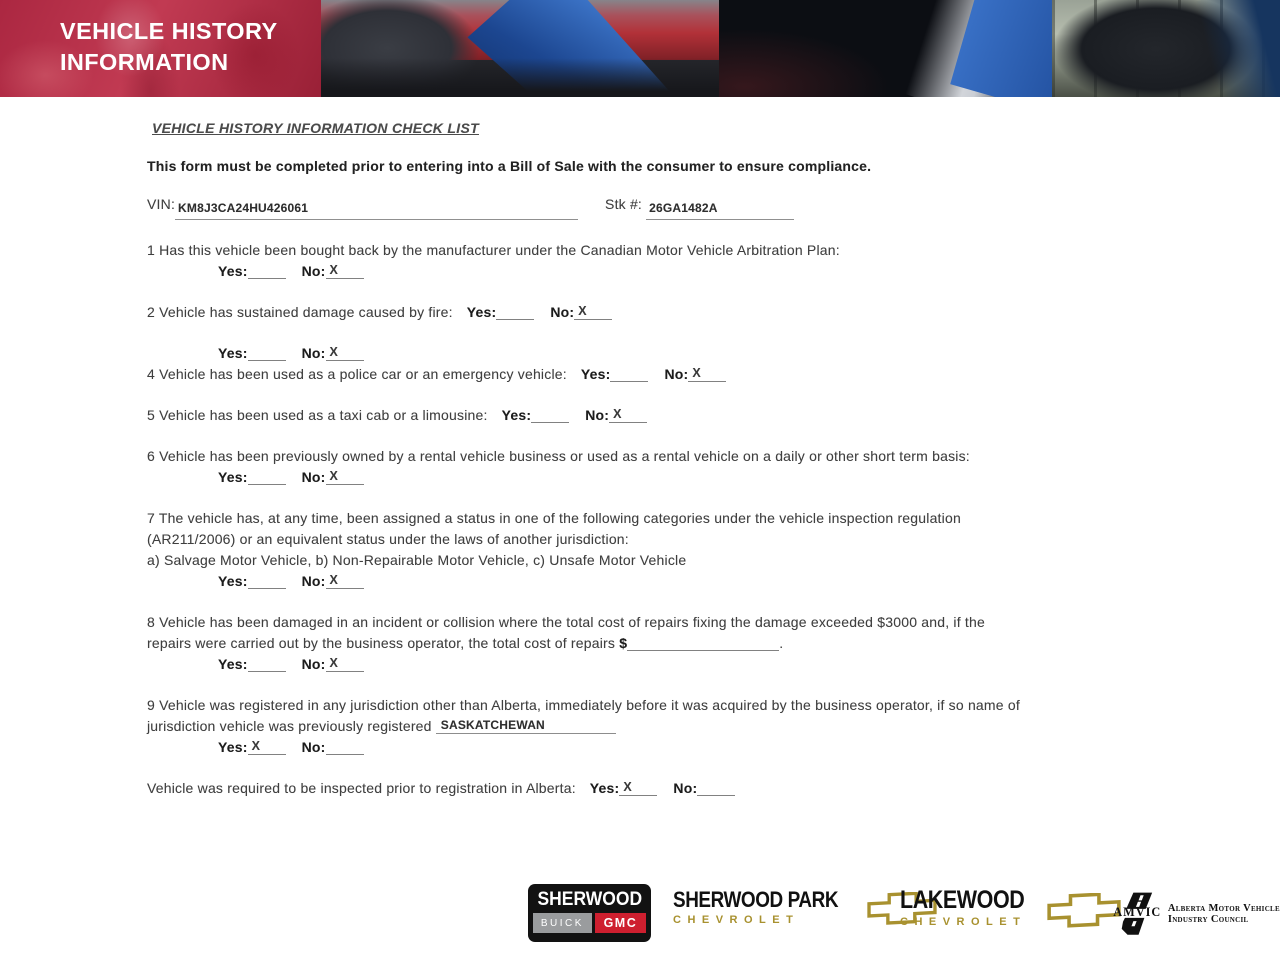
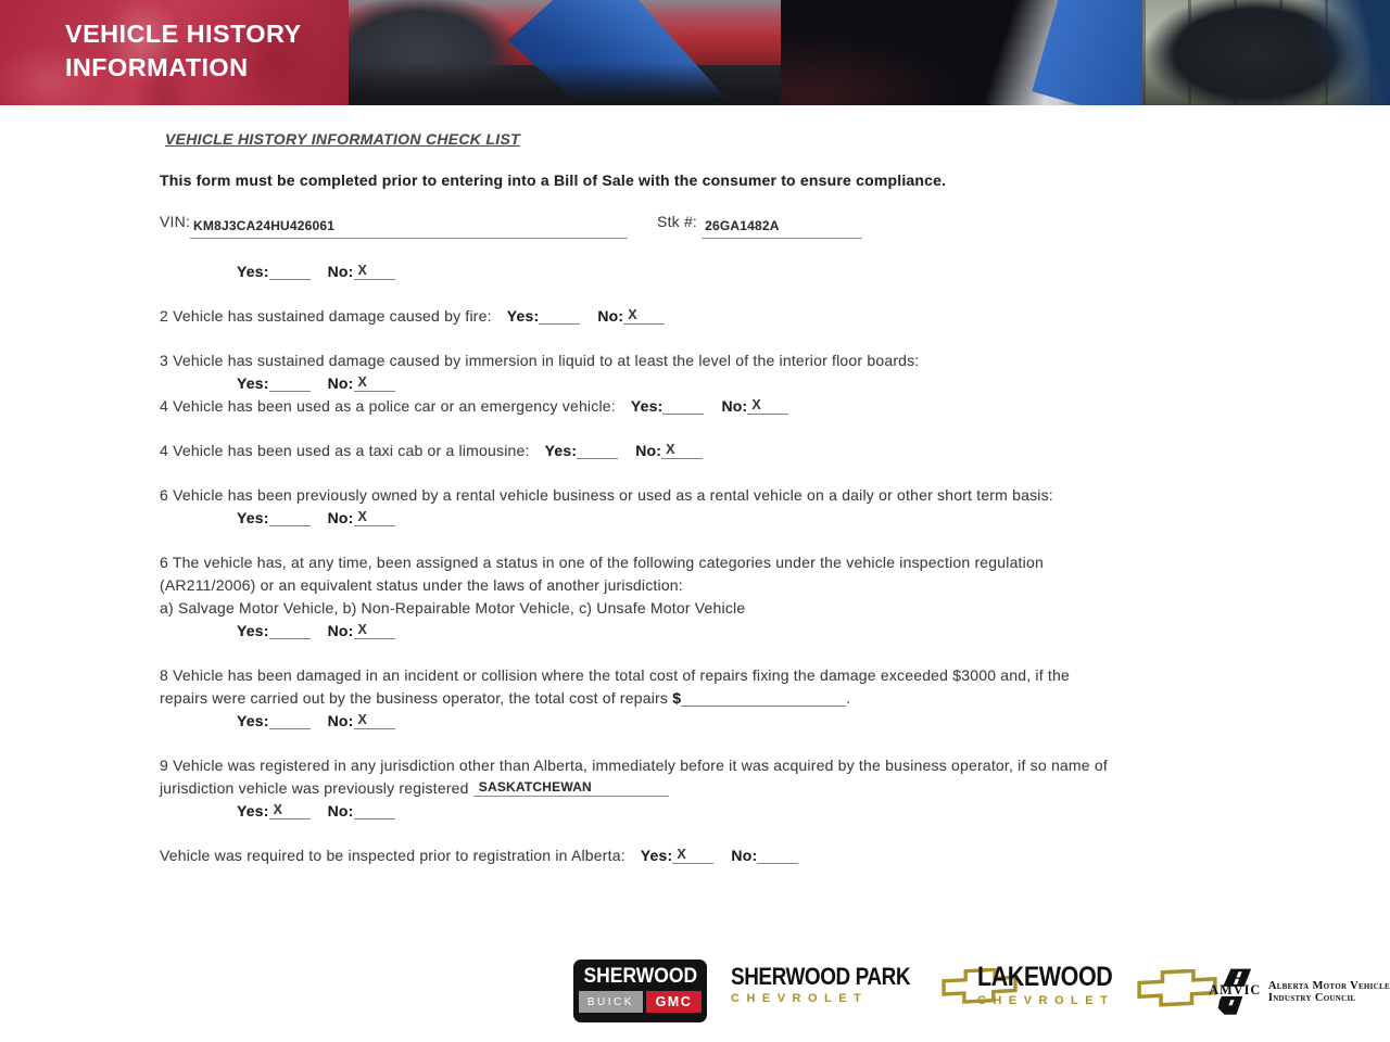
  VEHICLE HISTORY
  INFORMATION
  VEHICLE HISTORY INFORMATION CHECK LIST
  This form must be completed prior to entering into a Bill of Sale with the consumer to ensure compliance.
  VIN: KM8J3CA24HU426061 Stk #: 26GA1482A
- 1 Has this vehicle been bought back by the manufacturer under the Canadian Motor Vehicle Arbitration Plan:
  Yes: No:
  X
  2 Vehicle has sustained damage caused by fire: Yes: No:
  X
+ 3 Vehicle has sustained damage caused by immersion in liquid to at least the level of the interior floor boards:
  Yes: No:
  X
  4 Vehicle has been used as a police car or an emergency vehicle: Yes: No:
  X
- 5 Vehicle has been used as a taxi cab or a limousine: Yes: No:
+ 4 Vehicle has been used as a taxi cab or a limousine: Yes: No:
  X
  6 Vehicle has been previously owned by a rental vehicle business or used as a rental vehicle on a daily or other short term basis:
  Yes: No:
  X
- 7 The vehicle has, at any time, been assigned a status in one of the following categories under the vehicle inspection regulation
+ 6 The vehicle has, at any time, been assigned a status in one of the following categories under the vehicle inspection regulation
  (AR211/2006) or an equivalent status under the laws of another jurisdiction:
  a) Salvage Motor Vehicle, b) Non-Repairable Motor Vehicle, c) Unsafe Motor Vehicle
  Yes: No:
  X
  8 Vehicle has been damaged in an incident or collision where the total cost of repairs fixing the damage exceeded $3000 and, if the
  repairs were carried out by the business operator, the total cost of repairs $ .
  Yes: No:
  X
  9 Vehicle was registered in any jurisdiction other than Alberta, immediately before it was acquired by the business operator, if so name of
  jurisdiction vehicle was previously registered
  SASKATCHEWAN
  Yes:
  X
  No:
  Vehicle was required to be inspected prior to registration in Alberta: Yes:
  X
  No:
  SHERWOOD
  BUICK
  GMC
  SHERWOOD PARK
  CHEVROLET
  LAKEWOOD
  CHEVROLET
  AMVIC
  Alberta Motor Vehicle
  Industry Council
